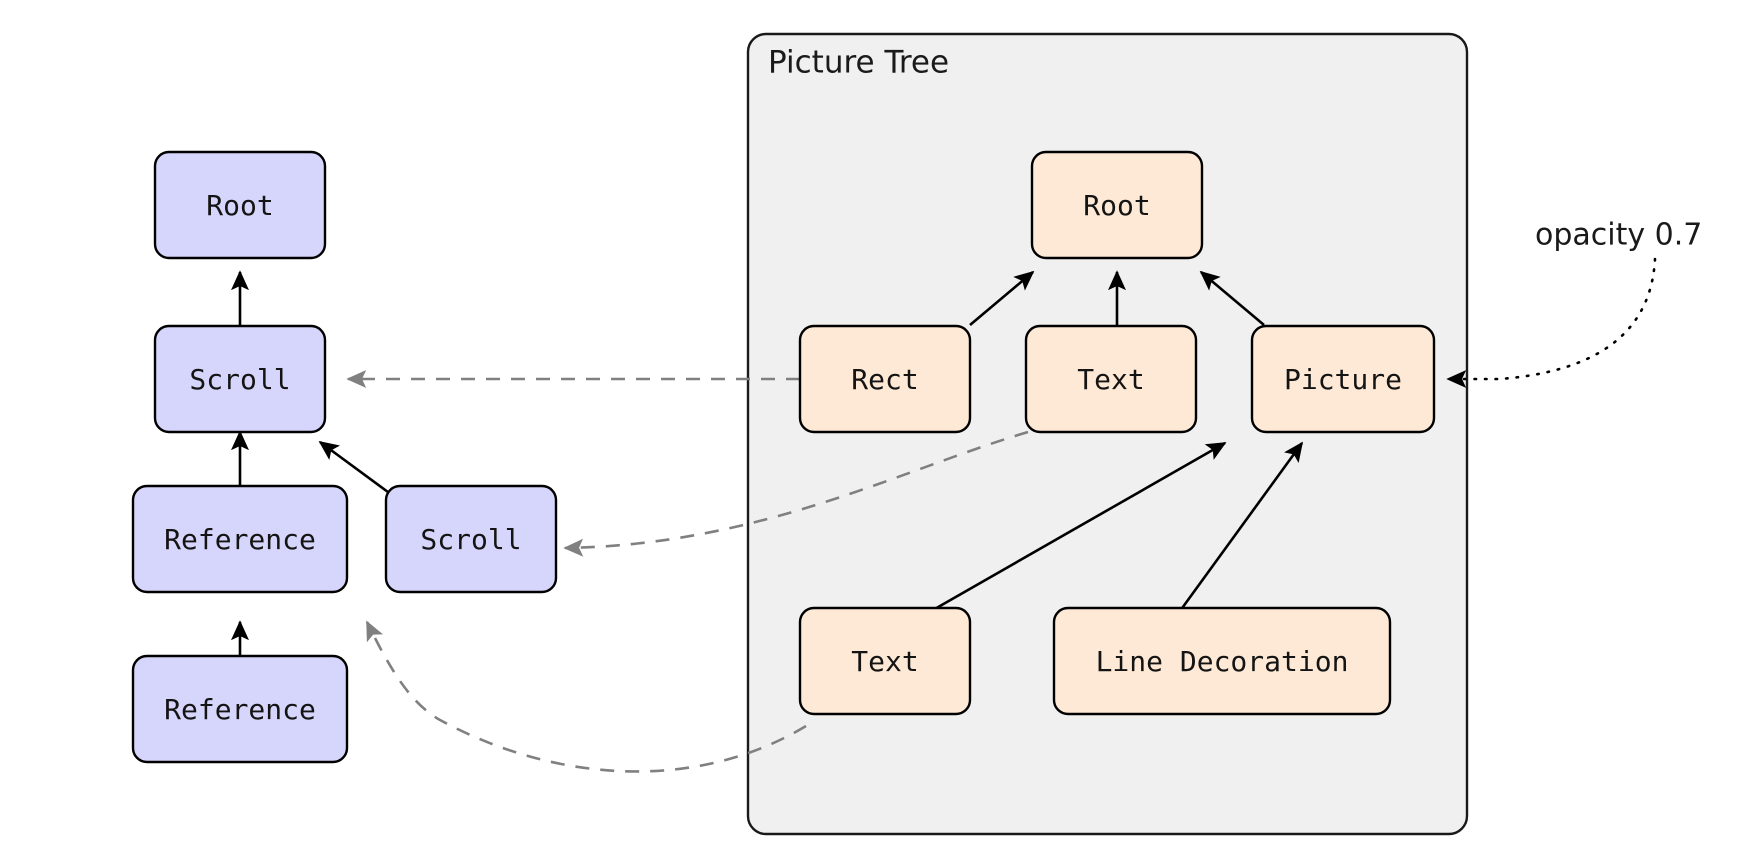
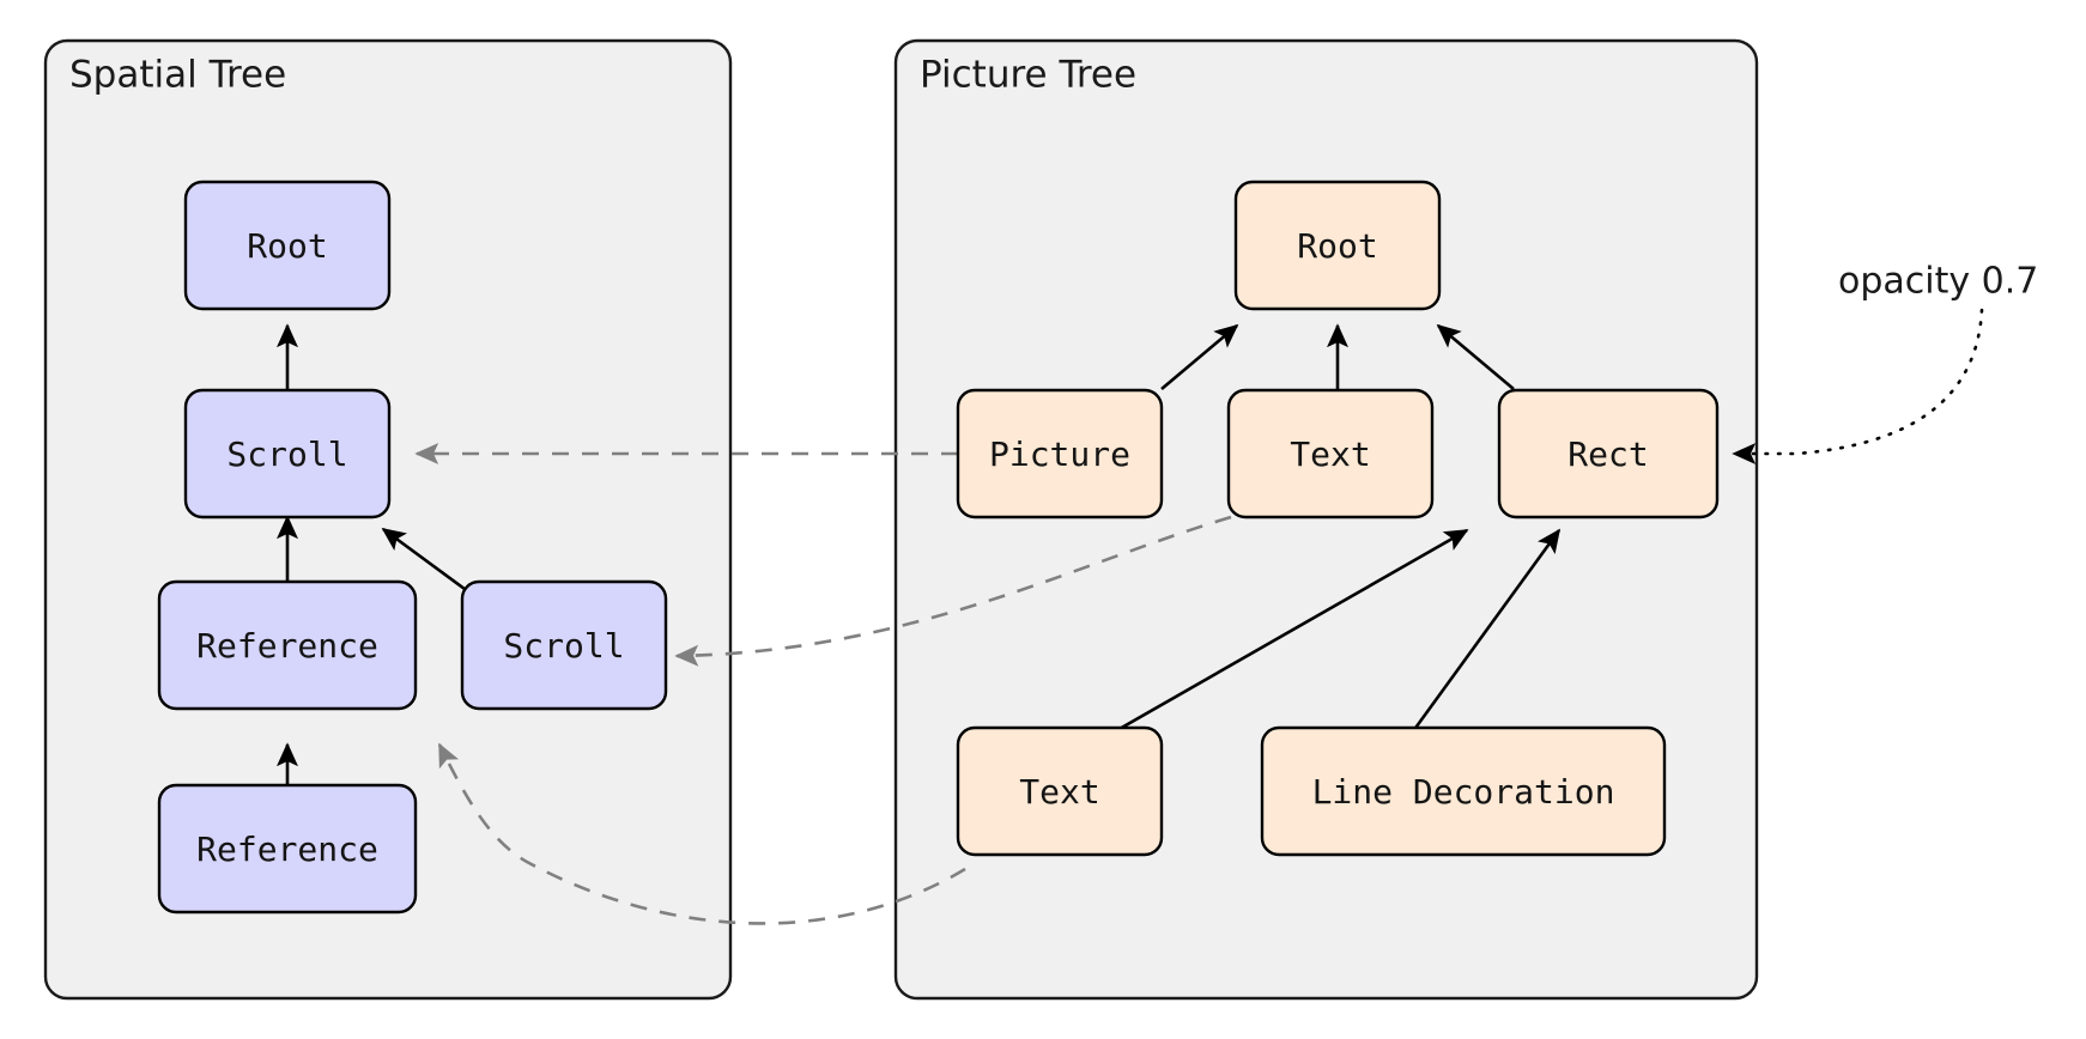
+ Spatial Tree
  Picture Tree
  Root
  Scroll
  Reference
  Scroll
  Reference
  Root
- Rect
+ Picture
  Text
- Picture
+ Rect
  Text
  Line Decoration
  opacity 0.7
